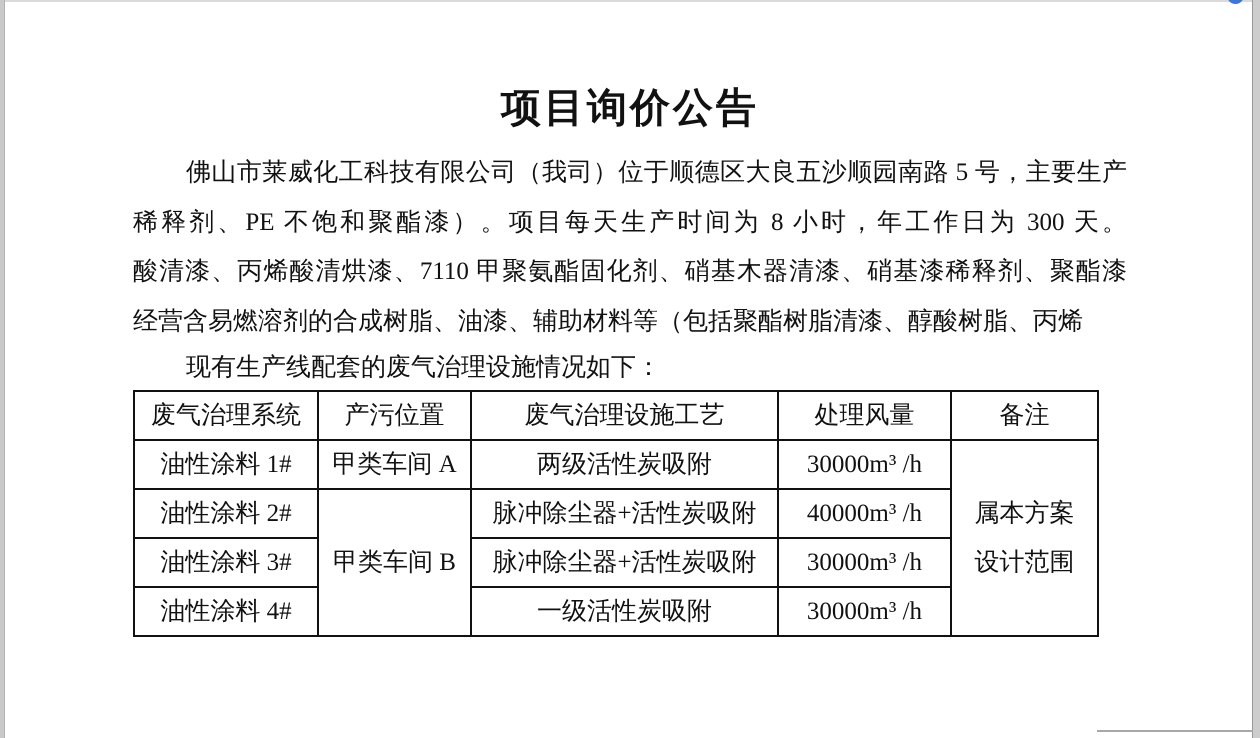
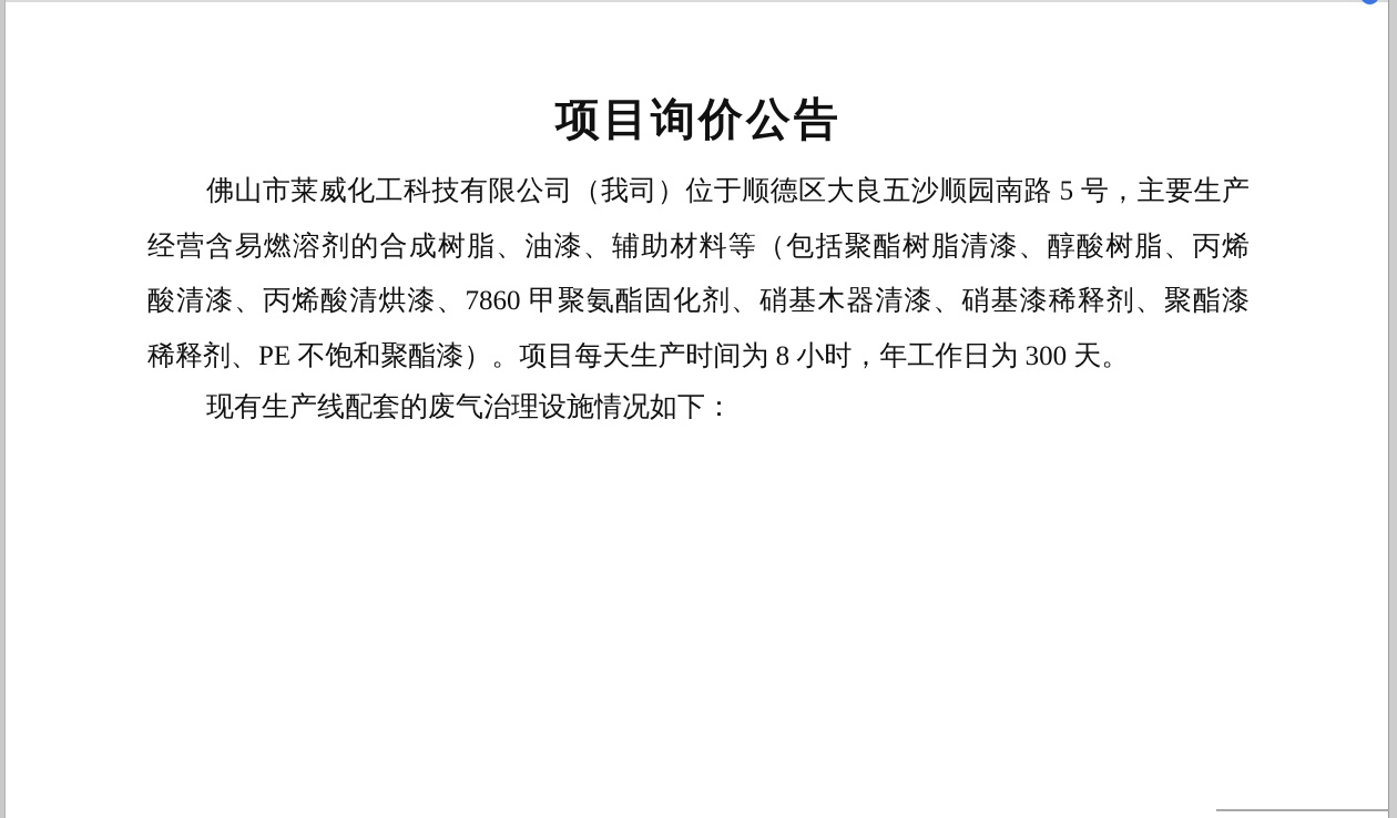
  项目询价公告
  佛山市莱威化工科技有限公司（我司）位于顺德区大良五沙顺园南路 5 号，主要生产
- 稀释剂、PE 不饱和聚酯漆）。项目每天生产时间为 8 小时，年工作日为 300 天。
+ 经营含易燃溶剂的合成树脂、油漆、辅助材料等（包括聚酯树脂清漆、醇酸树脂、丙烯
- 酸清漆、丙烯酸清烘漆、7110 甲聚氨酯固化剂、硝基木器清漆、硝基漆稀释剂、聚酯漆
+ 酸清漆、丙烯酸清烘漆、7860 甲聚氨酯固化剂、硝基木器清漆、硝基漆稀释剂、聚酯漆
- 经营含易燃溶剂的合成树脂、油漆、辅助材料等（包括聚酯树脂清漆、醇酸树脂、丙烯
+ 稀释剂、PE 不饱和聚酯漆）。项目每天生产时间为 8 小时，年工作日为 300 天。
  现有生产线配套的废气治理设施情况如下：
- 废气治理系统	产污位置	废气治理设施工艺	处理风量	备注
- 油性涂料 1#	甲类车间 A	两级活性炭吸附	30000m³ /h	属本方案 设计范围
- 油性涂料 2#	甲类车间 B	脉冲除尘器+活性炭吸附	40000m³ /h
- 油性涂料 3#	脉冲除尘器+活性炭吸附	30000m³ /h
- 油性涂料 4#	一级活性炭吸附	30000m³ /h
